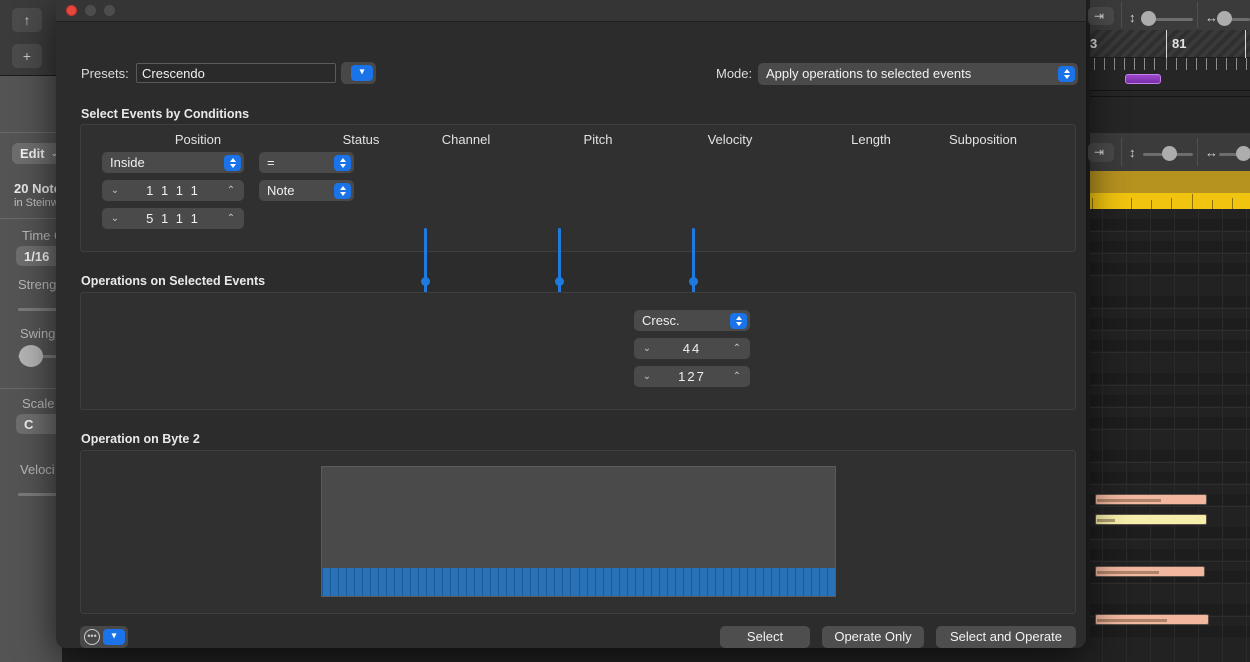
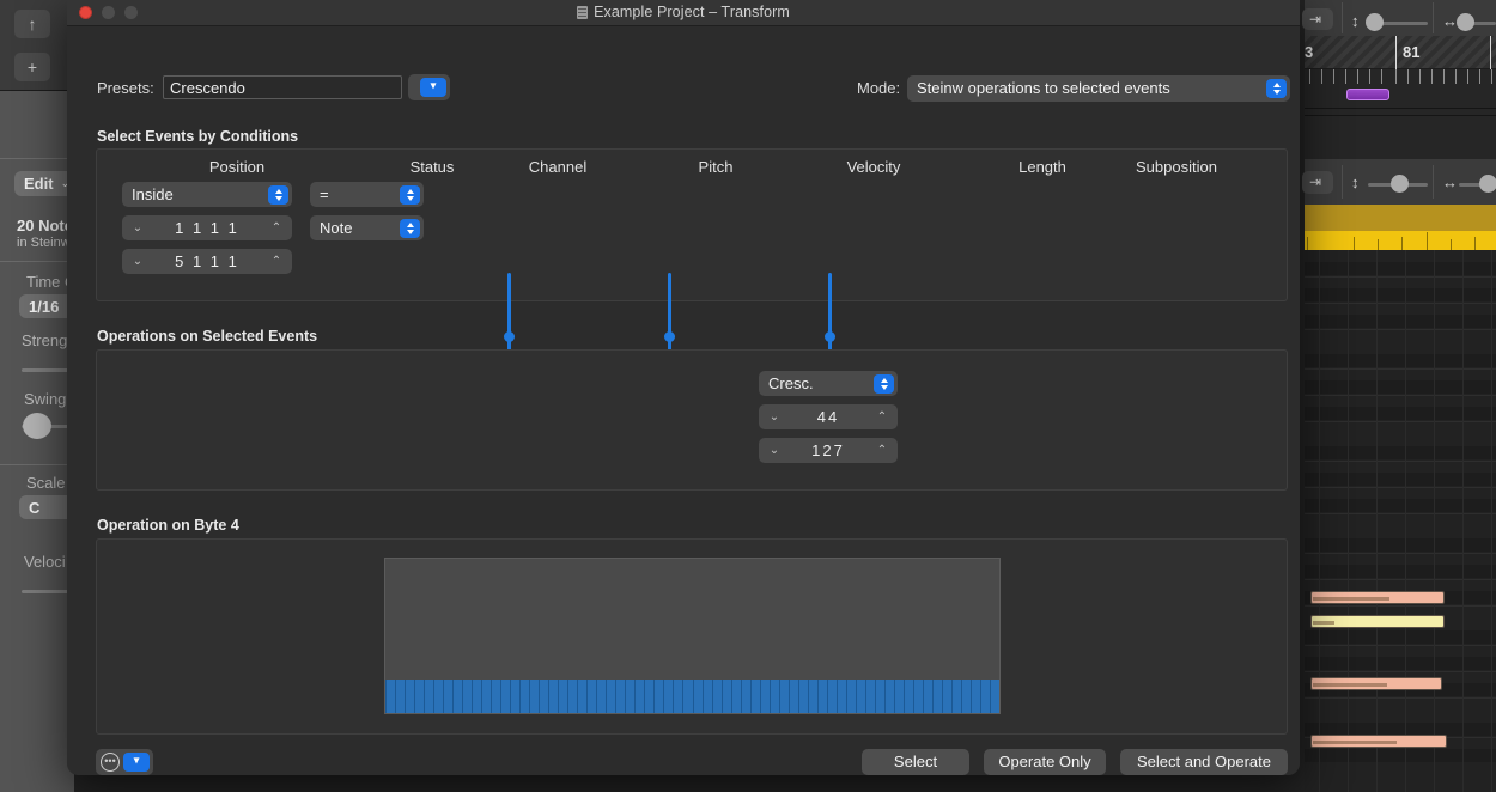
  ↑
  +
  Edit
  ⌄
  20 Not
  in Steinw
  Time
  1/16
  Streng
  Swing
  Scale
  C
  Veloci
  ⇥
  ↕
  ↔
  3
  81
  ⇥
  ↕
  ↔
+ Example Project – Transform
  Presets:
  Crescendo
  ▾
  Mode:
- Apply operations to selected events
+ Steinw operations to selected events
  Select Events by Conditions
  Position
  Status
  Channel
  Pitch
  Velocity
  Length
  Subposition
  Inside
  ⌄
  1 1 1 1
  ⌃
  ⌄
  5 1 1 1
  ⌃
  =
  Note
  Operations on Selected Events
  Cresc.
  ⌄
  44
  ⌃
  ⌄
  127
  ⌃
- Operation on Byte 2
+ Operation on Byte 4
  •••
  ▾
  Operate Only
  Select and Operate
